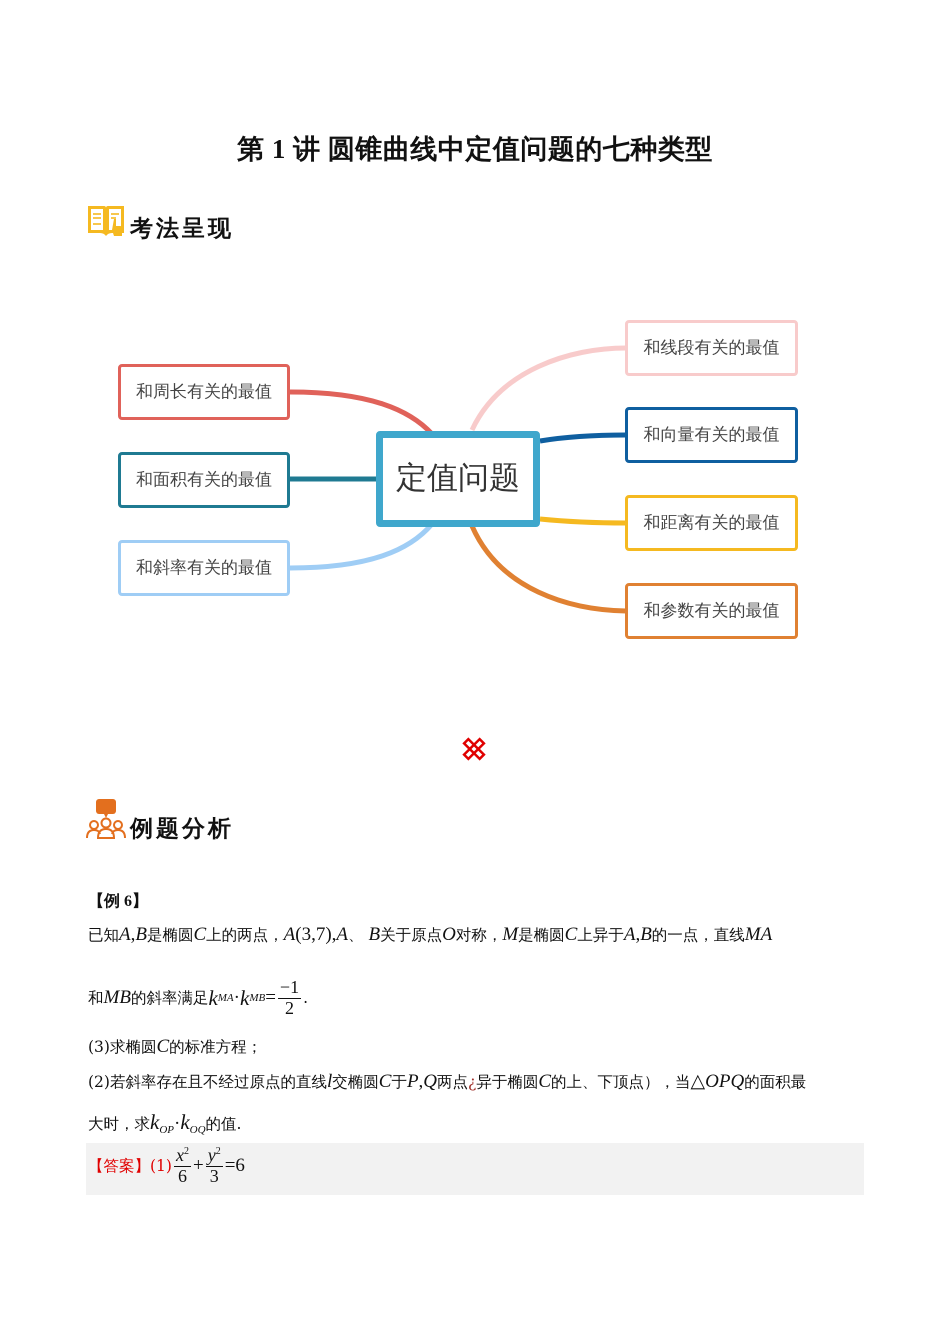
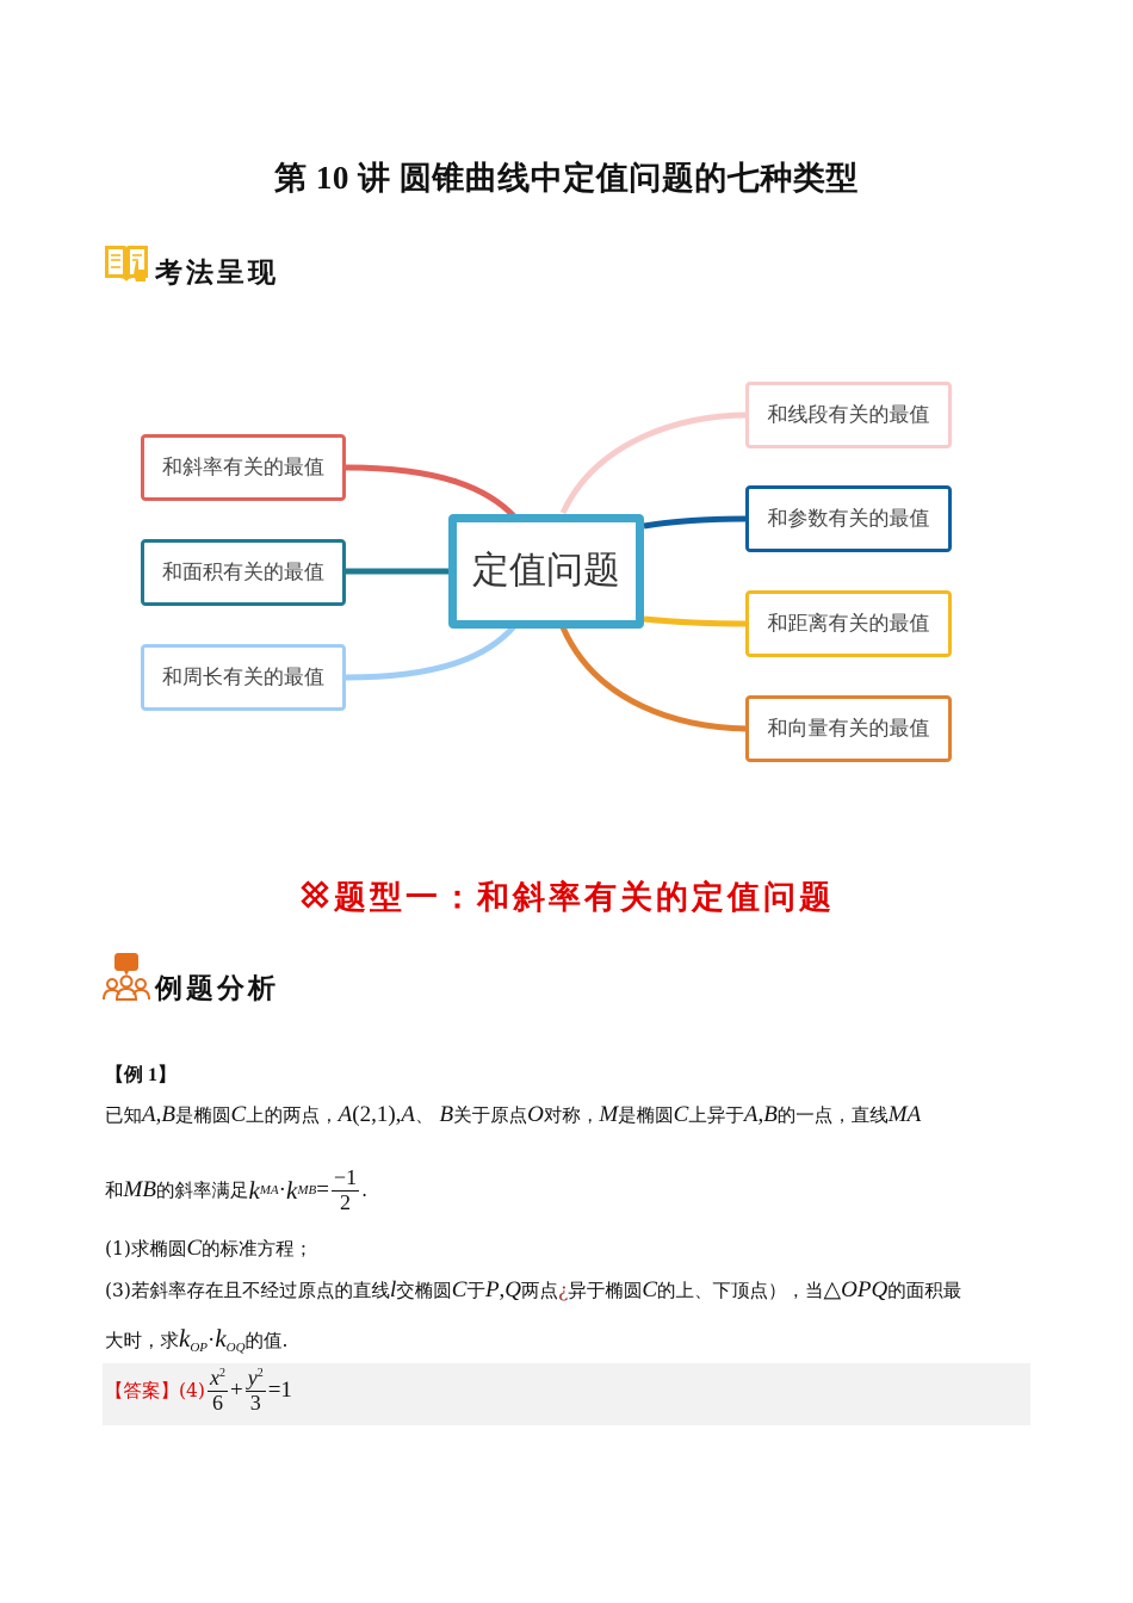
- 第 1 讲 圆锥曲线中定值问题的七种类型
+ 第 10 讲 圆锥曲线中定值问题的七种类型
  考法呈现
  定值问题
- 和周长有关的最值
+ 和斜率有关的最值
  和面积有关的最值
- 和斜率有关的最值
+ 和周长有关的最值
  和线段有关的最值
- 和向量有关的最值
+ 和参数有关的最值
  和距离有关的最值
- 和参数有关的最值
+ 和向量有关的最值
+ 题型一：和斜率有关的定值问题
  例题分析
- 【例 6】
+ 【例 1】
- 已知A,B是椭圆C上的两点，A(3,7),A、 B关于原点O对称，M是椭圆C上异于A,B的一点，直线MA
+ 已知A,B是椭圆C上的两点，A(2,1),A、 B关于原点O对称，M是椭圆C上异于A,B的一点，直线MA
  和
  MB
  的斜率满足
  k
  MA
  ·
  k
  MB
  =
  −1
  2
  .
- (3)求椭圆C的标准方程；
+ (1)求椭圆C的标准方程；
- (2)若斜率存在且不经过原点的直线l交椭圆C于P,Q两点¿异于椭圆C的上、下顶点），当△OPQ的面积最
+ (3)若斜率存在且不经过原点的直线l交椭圆C于P,Q两点¿异于椭圆C的上、下顶点），当△OPQ的面积最
  大时，求kOP·kOQ的值.
- 【答案】(1)
+ 【答案】(4)
  x2
  6
  +
  y2
  3
- =6
+ =1
